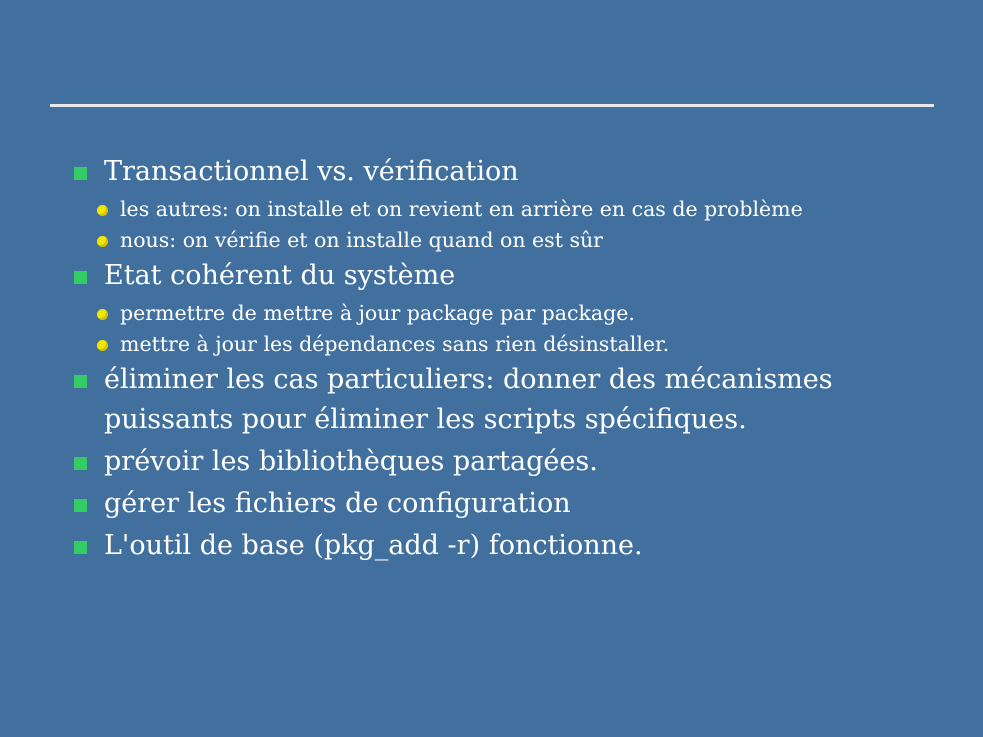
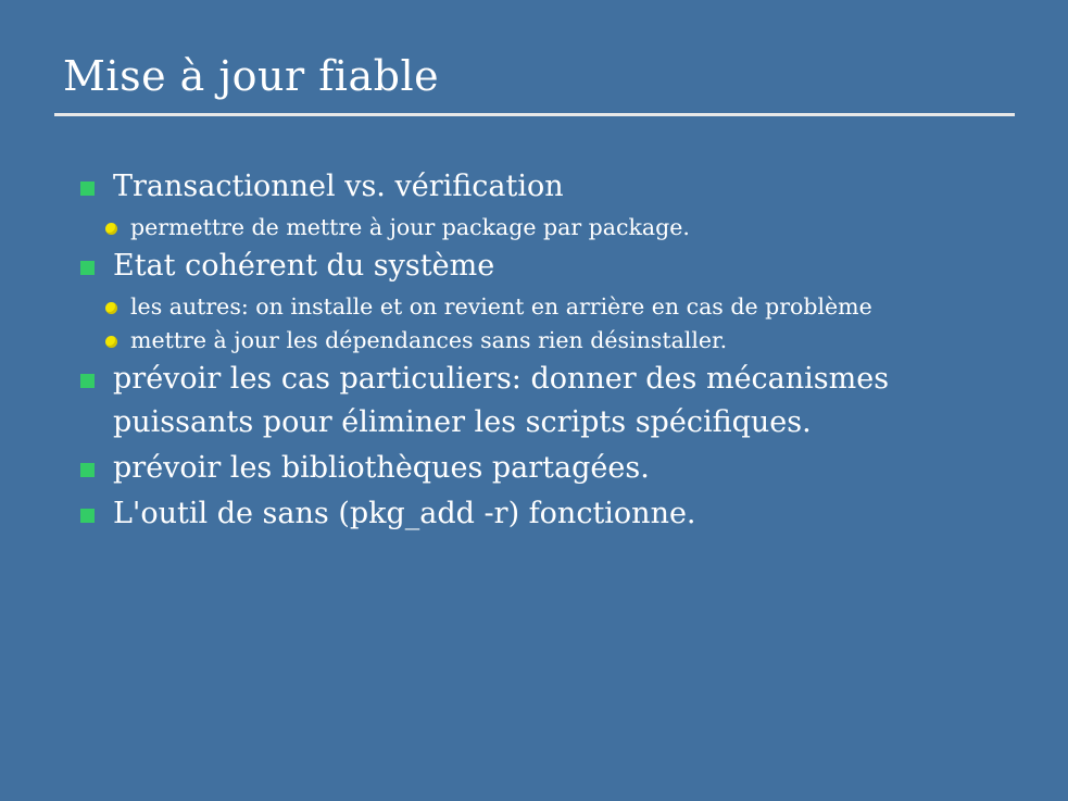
+ Mise à jour fiable
  Transactionnel vs. vérification
- les autres: on installe et on revient en arrière en cas de problème
+ permettre de mettre à jour package par package.
- nous: on vérifie et on installe quand on est sûr
  Etat cohérent du système
- permettre de mettre à jour package par package.
+ les autres: on installe et on revient en arrière en cas de problème
  mettre à jour les dépendances sans rien désinstaller.
- éliminer les cas particuliers: donner des mécanismes puissants pour éliminer les scripts spécifiques.
+ prévoir les cas particuliers: donner des mécanismes puissants pour éliminer les scripts spécifiques.
  prévoir les bibliothèques partagées.
- gérer les fichiers de configuration
- L'outil de base (pkg_add -r) fonctionne.
+ L'outil de sans (pkg_add -r) fonctionne.
